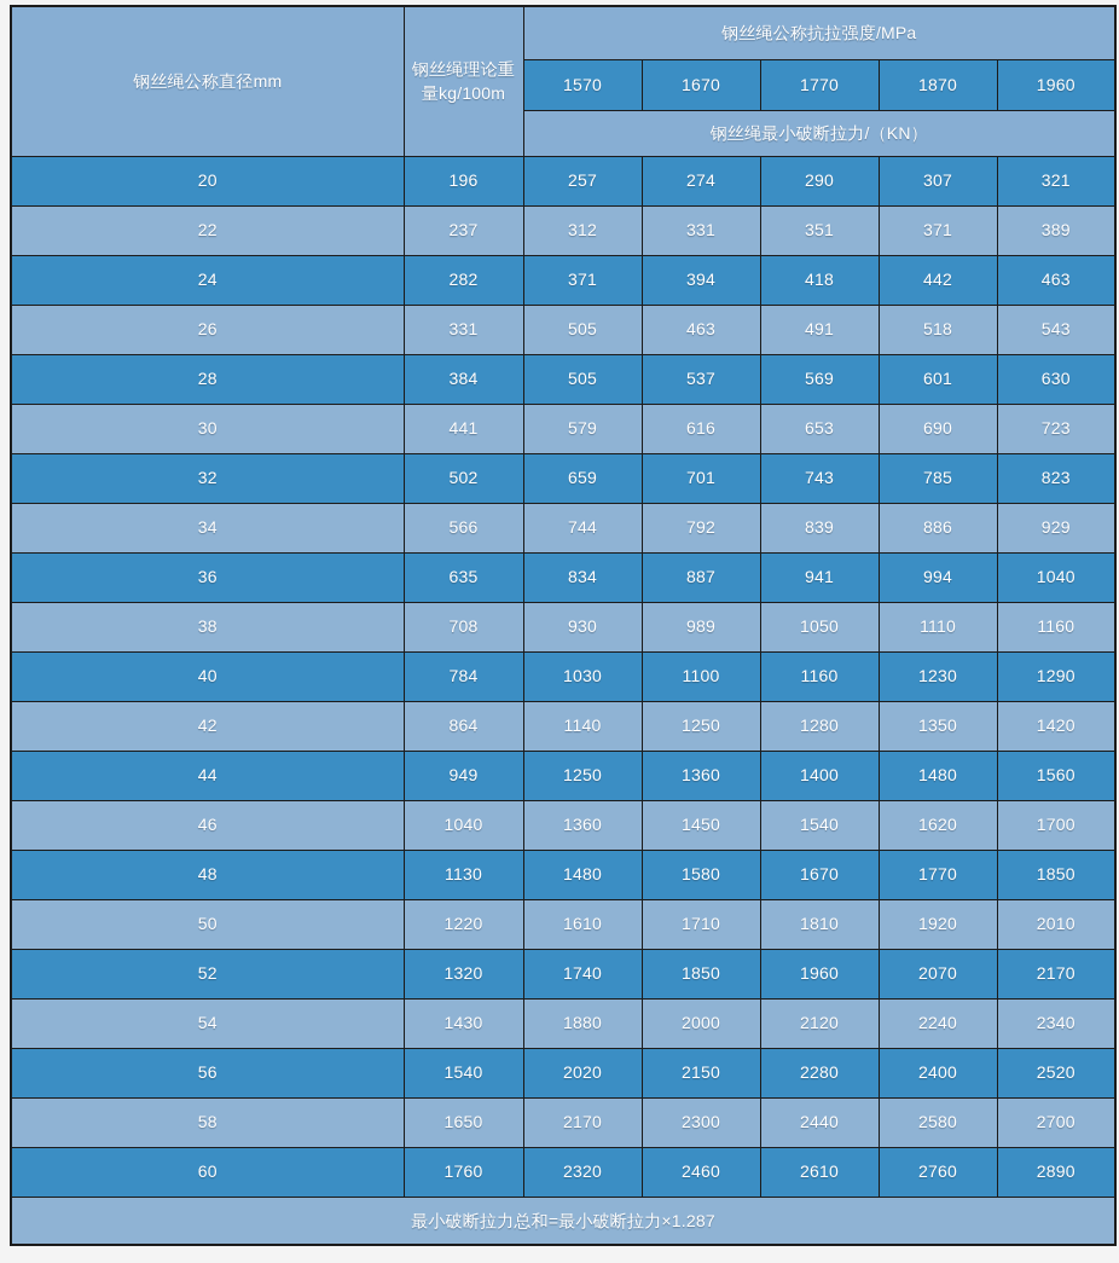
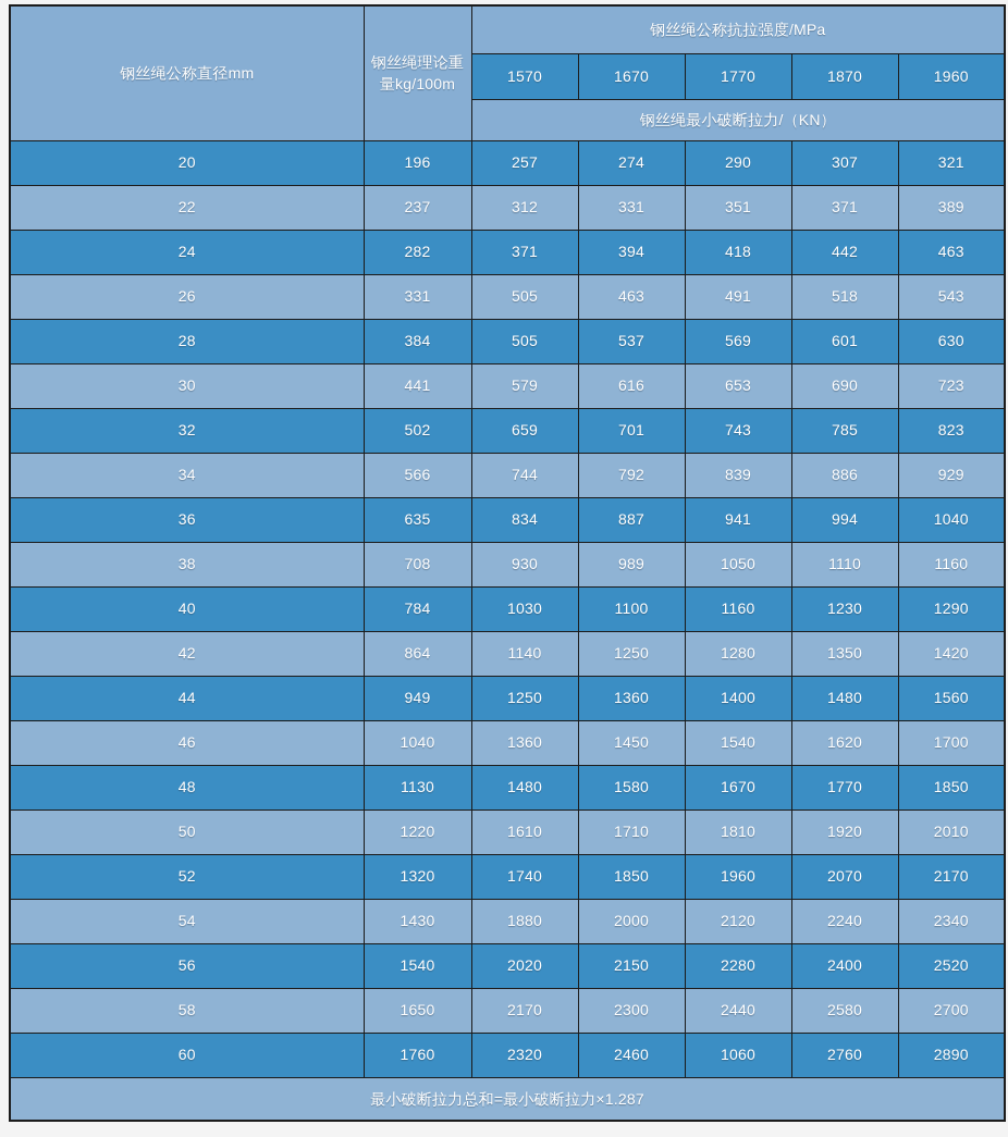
  钢丝绳公称直径mm	钢丝绳理论重 量kg/100m	钢丝绳公称抗拉强度/MPa
  1570	1670	1770	1870	1960
  钢丝绳最小破断拉力/（KN）
  20	196	257	274	290	307	321
  22	237	312	331	351	371	389
  24	282	371	394	418	442	463
  26	331	505	463	491	518	543
  28	384	505	537	569	601	630
  30	441	579	616	653	690	723
  32	502	659	701	743	785	823
  34	566	744	792	839	886	929
  36	635	834	887	941	994	1040
  38	708	930	989	1050	1110	1160
  40	784	1030	1100	1160	1230	1290
  42	864	1140	1250	1280	1350	1420
  44	949	1250	1360	1400	1480	1560
  46	1040	1360	1450	1540	1620	1700
  48	1130	1480	1580	1670	1770	1850
  50	1220	1610	1710	1810	1920	2010
  52	1320	1740	1850	1960	2070	2170
  54	1430	1880	2000	2120	2240	2340
  56	1540	2020	2150	2280	2400	2520
  58	1650	2170	2300	2440	2580	2700
- 60	1760	2320	2460	2610	2760	2890
+ 60	1760	2320	2460	1060	2760	2890
  最小破断拉力总和=最小破断拉力×1.287
